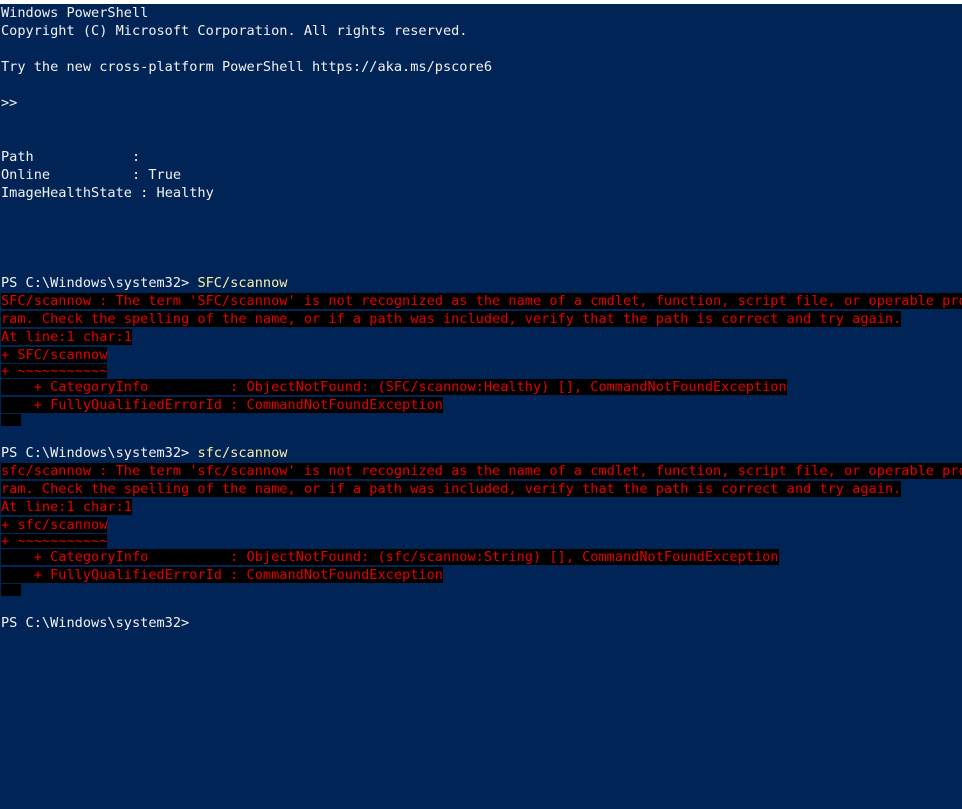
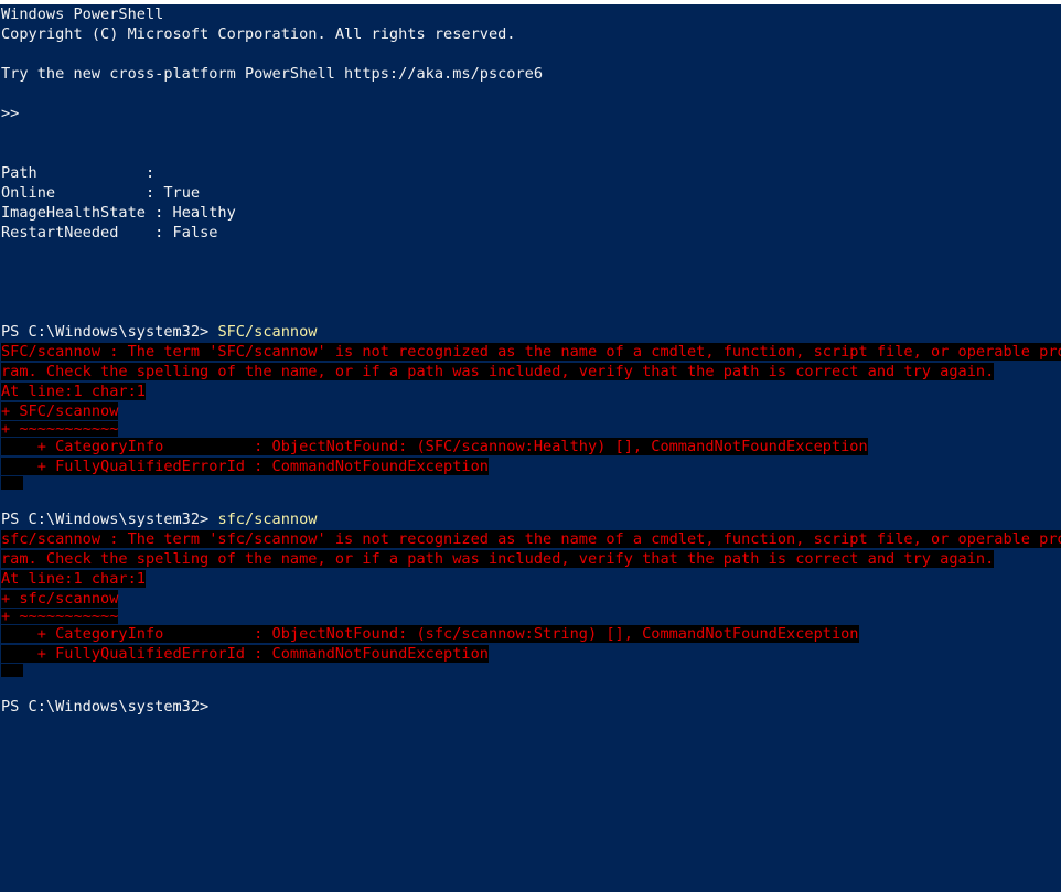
  Windows PowerShell
  Copyright (C) Microsoft Corporation. All rights reserved.
  Try the new cross-platform PowerShell https://aka.ms/pscore6
  >>
  Path :
  Online : True
  ImageHealthState : Healthy
+ RestartNeeded : False
  PS C:\Windows\system32> SFC/scannow
  SFC/scannow : The term 'SFC/scannow' is not recognized as the name of a cmdlet, function, script file, or operable pr
  ram. Check the spelling of the name, or if a path was included, verify that the path is correct and try again.
  At line:1 char:1
  + SFC/scannow
  + ~~~~~~~~~~~
  + CategoryInfo : ObjectNotFound: (SFC/scannow:Healthy) [], CommandNotFoundException
  + FullyQualifiedErrorId : CommandNotFoundException
  PS C:\Windows\system32> sfc/scannow
  sfc/scannow : The term 'sfc/scannow' is not recognized as the name of a cmdlet, function, script file, or operable pr
  ram. Check the spelling of the name, or if a path was included, verify that the path is correct and try again.
  At line:1 char:1
  + sfc/scannow
  + ~~~~~~~~~~~
  + CategoryInfo : ObjectNotFound: (sfc/scannow:String) [], CommandNotFoundException
  + FullyQualifiedErrorId : CommandNotFoundException
  PS C:\Windows\system32>
